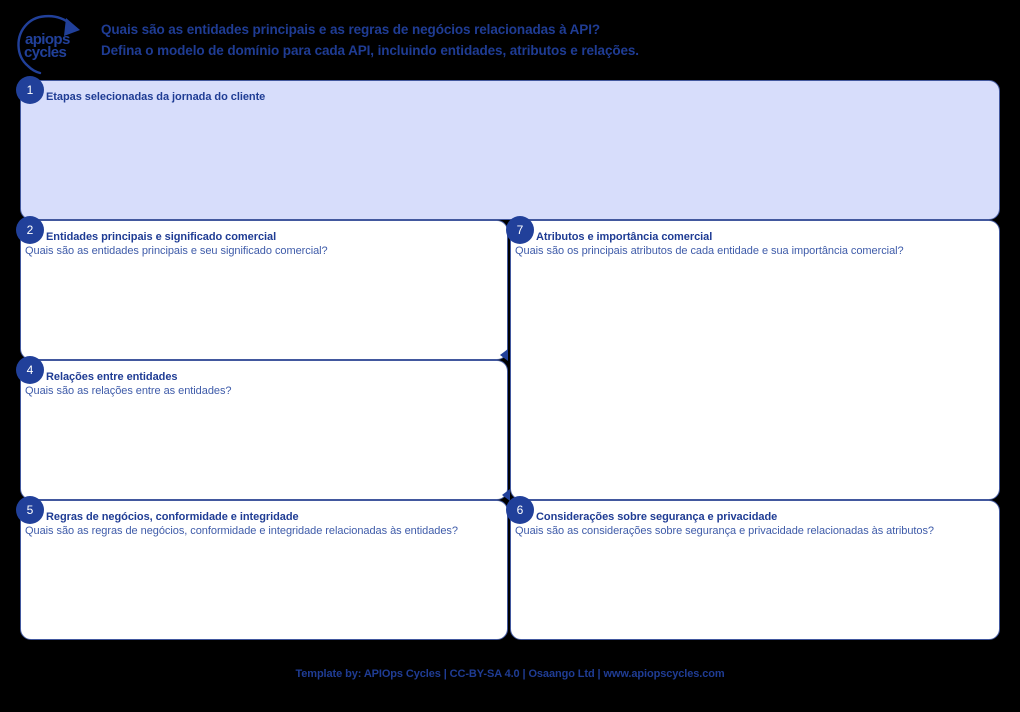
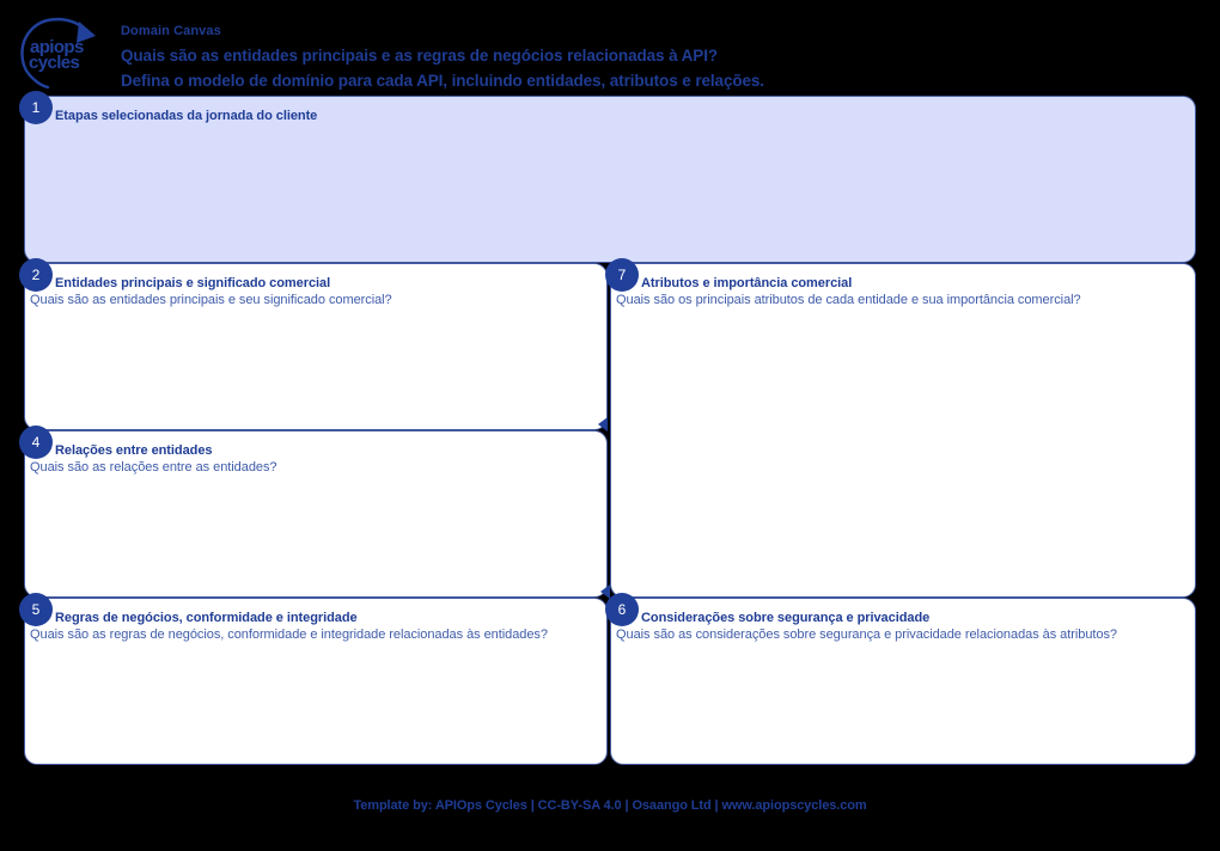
  apiops
  cycles
+ Domain Canvas
  Quais são as entidades principais e as regras de negócios relacionadas à API?
  Defina o modelo de domínio para cada API, incluindo entidades, atributos e relações.
  Etapas selecionadas da jornada do cliente
  1
  Entidades principais e significado comercial
  Quais são as entidades principais e seu significado comercial?
  2
  Atributos e importância comercial
  Quais são os principais atributos de cada entidade e sua importância comercial?
  7
  Relações entre entidades
  Quais são as relações entre as entidades?
  4
  Regras de negócios, conformidade e integridade
  Quais são as regras de negócios, conformidade e integridade relacionadas às entidades?
  5
  Considerações sobre segurança e privacidade
  Quais são as considerações sobre segurança e privacidade relacionadas às atributos?
  6
  Template by: APIOps Cycles | CC-BY-SA 4.0 | Osaango Ltd | www.apiopscycles.com
